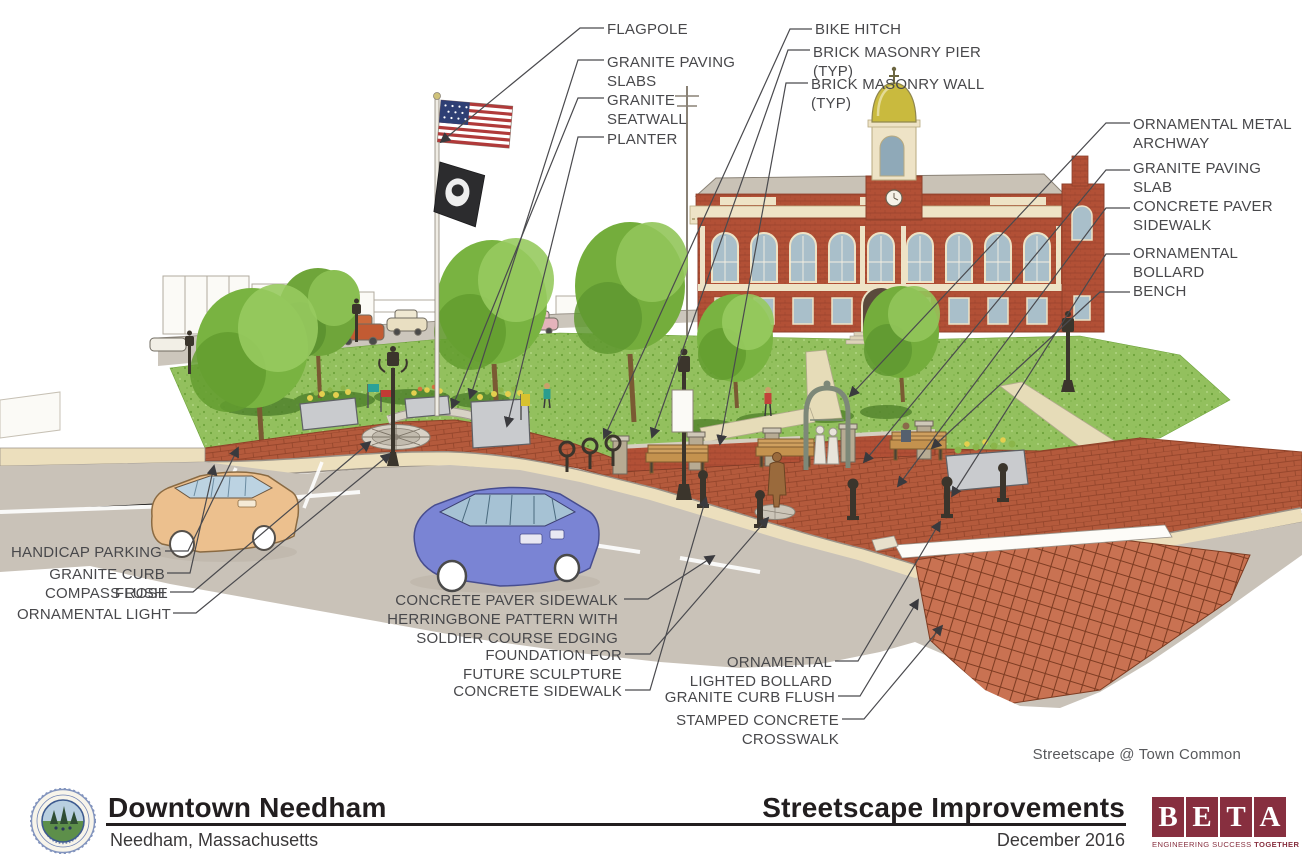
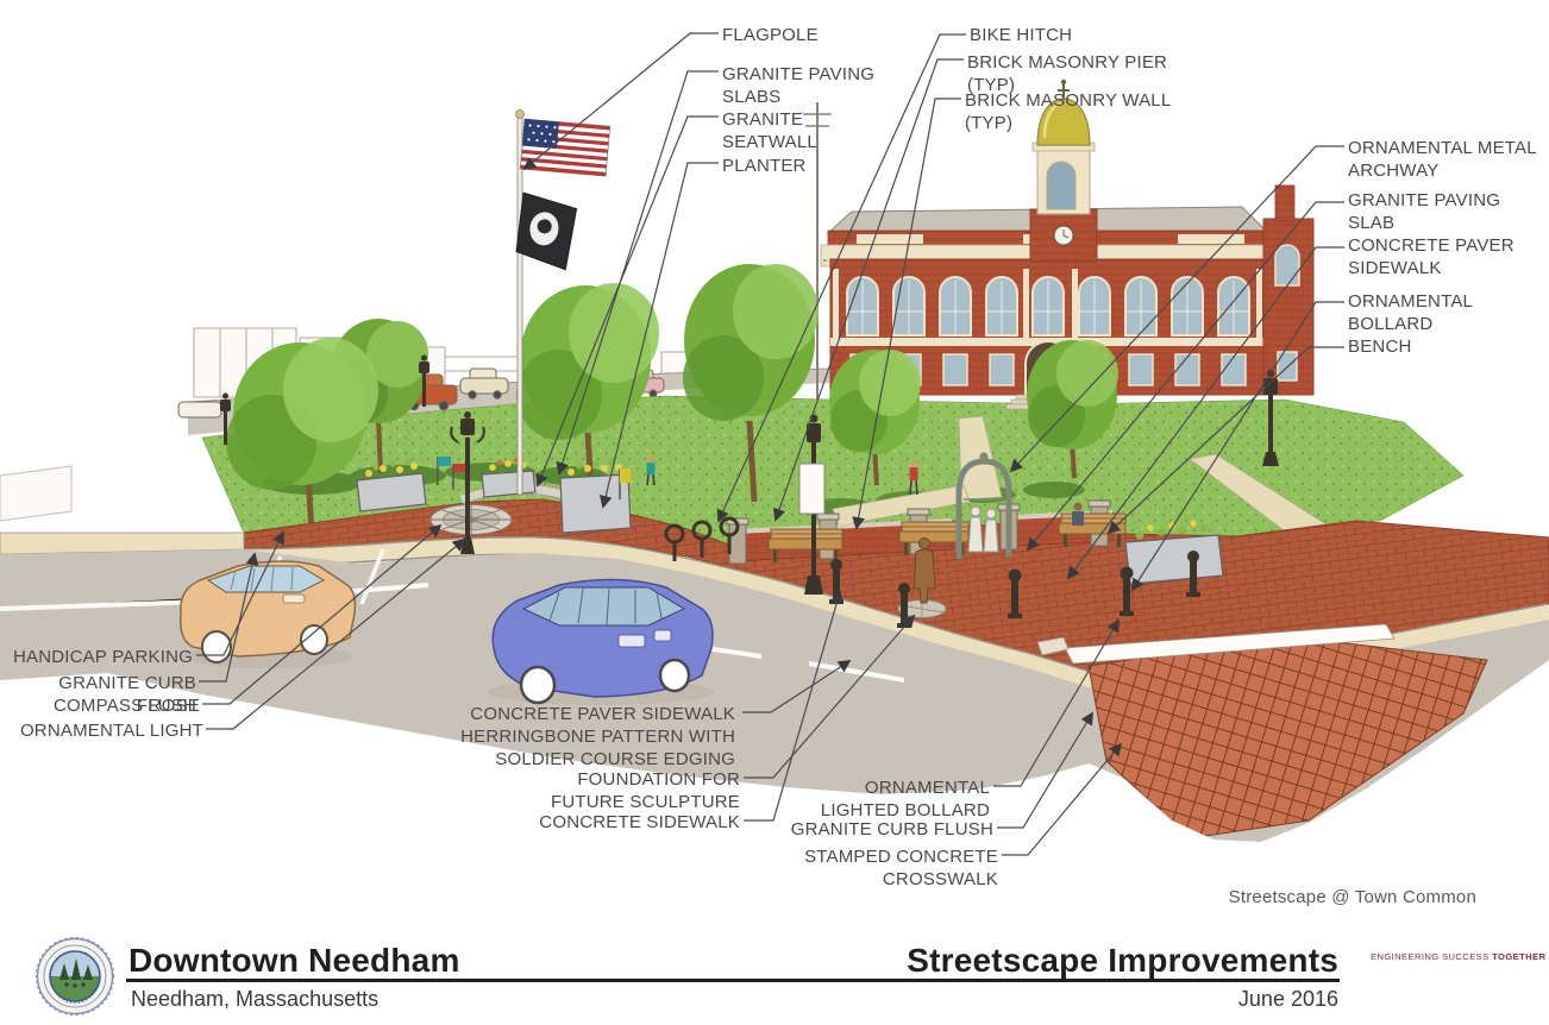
  FLAGPOLE
  GRANITE PAVING
  SLABS
  GRANITE
  SEATWALL
  PLANTER
  BIKE HITCH
  BRICK MASONRY PIER
  (TYP)
  BRICK MASONRY WALL
  (TYP)
  ORNAMENTAL METAL
  ARCHWAY
  GRANITE PAVING SLAB
  CONCRETE PAVER
  SIDEWALK
  ORNAMENTAL
  BOLLARD
  BENCH
  HANDICAP PARKING
  GRANITE CURB FLUSH
  COMPASS ROSE
  ORNAMENTAL LIGHT
  CONCRETE PAVER SIDEWALK
  HERRINGBONE PATTERN WITH
  SOLDIER COURSE EDGING
  FOUNDATION FOR
  FUTURE SCULPTURE
  CONCRETE SIDEWALK
  ORNAMENTAL
  LIGHTED BOLLARD
  GRANITE CURB FLUSH
  STAMPED CONCRETE
  CROSSWALK
  Streetscape @ Town Common
  Downtown Needham
  Needham, Massachusetts
  Streetscape Improvements
- December 2016
+ June 2016
- B
- E
- T
- A
  ENGINEERING SUCCESS TOGETHER
